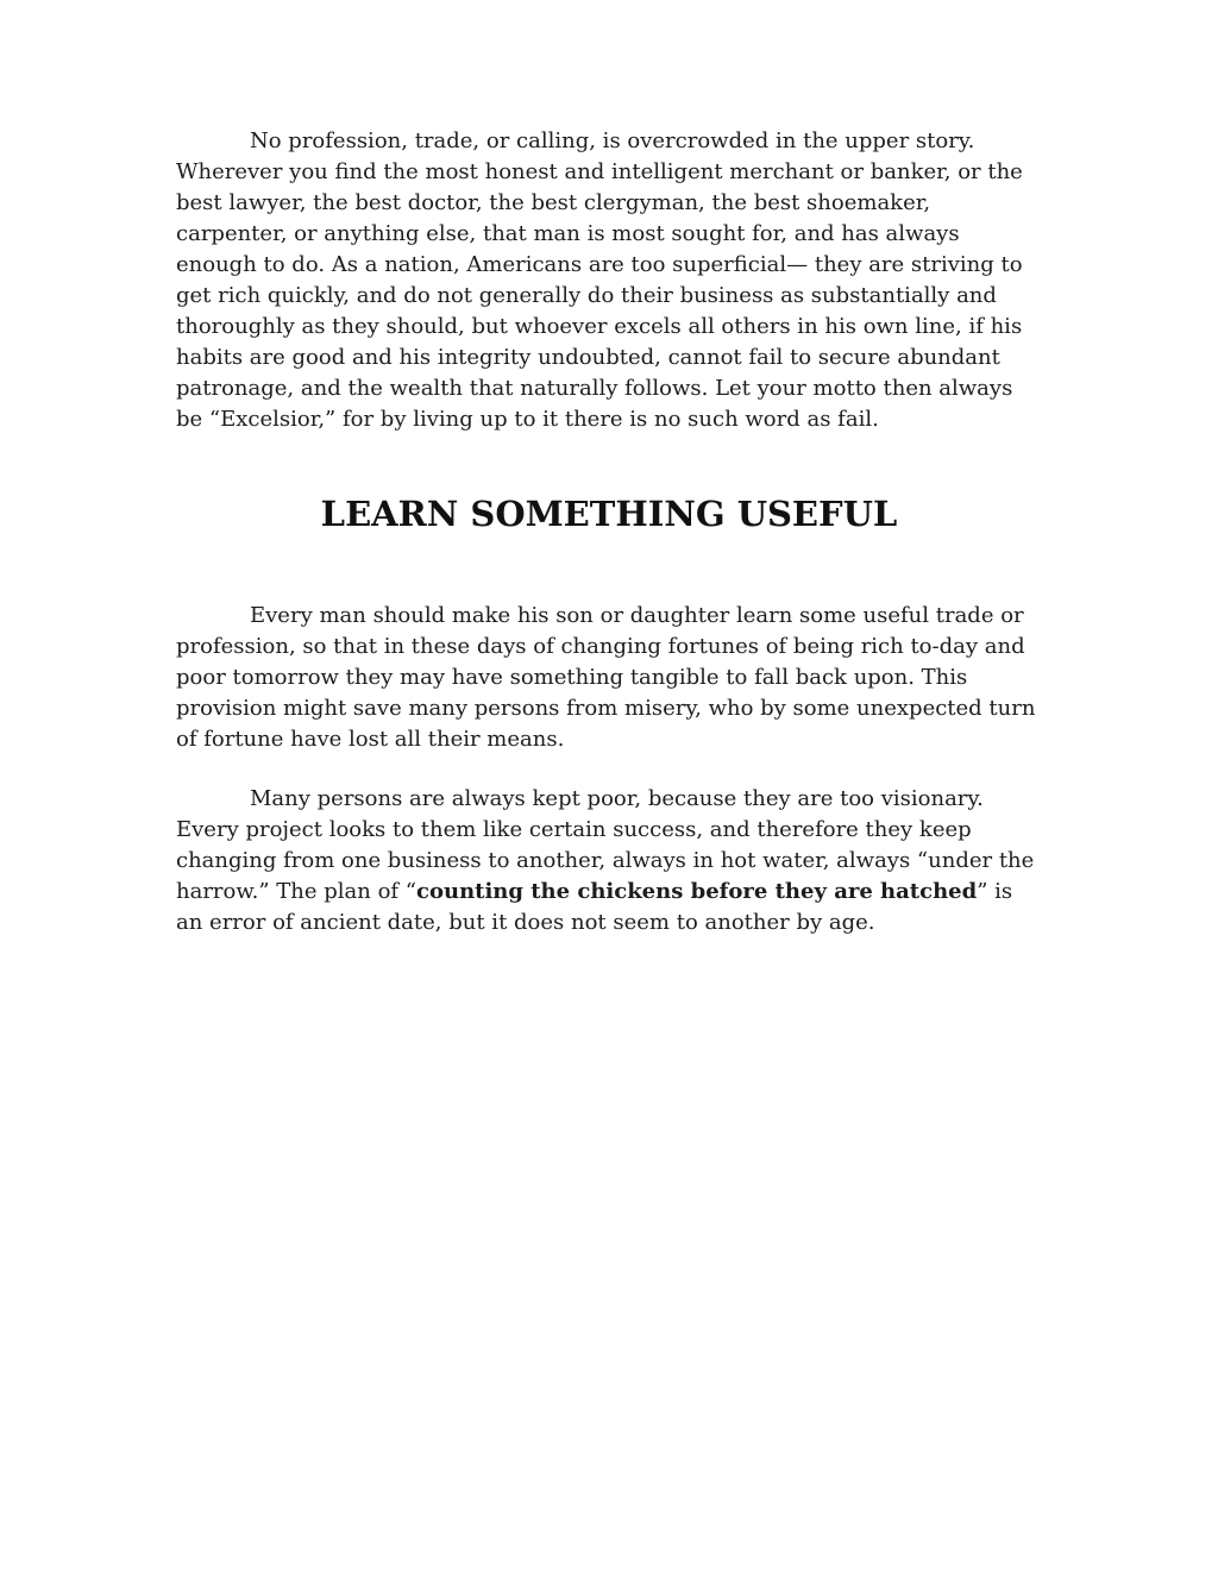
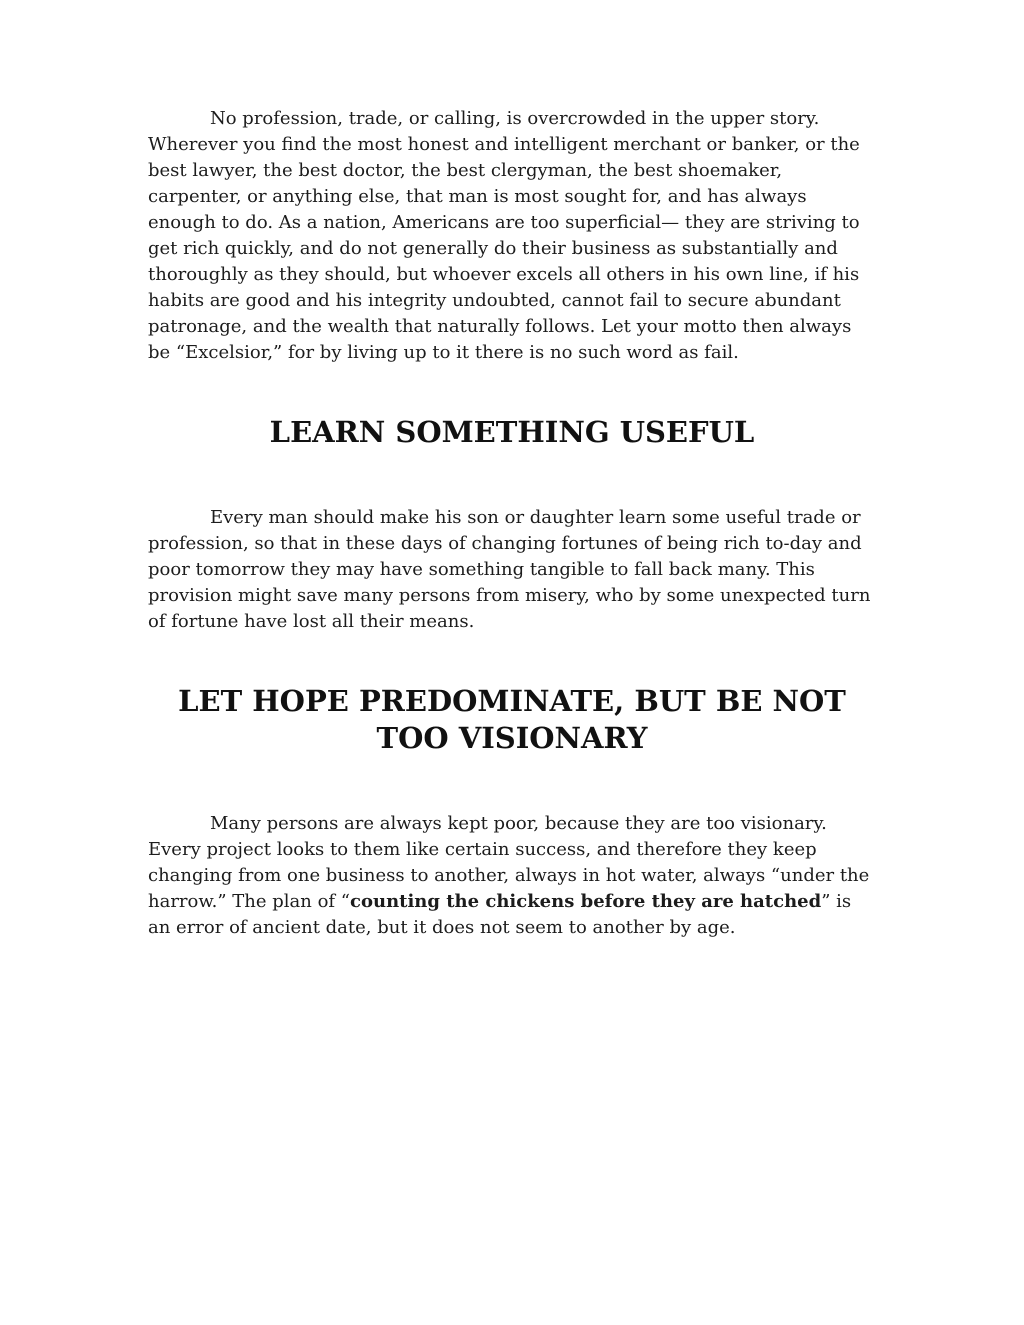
  No profession, trade, or calling, is overcrowded in the upper story. Wherever you find the most honest and intelligent merchant or banker, or the best lawyer, the best doctor, the best clergyman, the best shoemaker, carpenter, or anything else, that man is most sought for, and has always enough to do. As a nation, Americans are too superficial— they are striving to get rich quickly, and do not generally do their business as substantially and thoroughly as they should, but whoever excels all others in his own line, if his habits are good and his integrity undoubted, cannot fail to secure abundant patronage, and the wealth that naturally follows. Let your motto then always be “Excelsior,” for by living up to it there is no such word as fail.
  LEARN SOMETHING USEFUL
- Every man should make his son or daughter learn some useful trade or profession, so that in these days of changing fortunes of being rich to-day and poor tomorrow they may have something tangible to fall back upon. This provision might save many persons from misery, who by some unexpected turn of fortune have lost all their means.
+ Every man should make his son or daughter learn some useful trade or profession, so that in these days of changing fortunes of being rich to-day and poor tomorrow they may have something tangible to fall back many. This provision might save many persons from misery, who by some unexpected turn of fortune have lost all their means.
+ LET HOPE PREDOMINATE, BUT BE NOT TOO VISIONARY
  Many persons are always kept poor, because they are too visionary. Every project looks to them like certain success, and therefore they keep changing from one business to another, always in hot water, always “under the harrow.” The plan of “counting the chickens before they are hatched” is an error of ancient date, but it does not seem to another by age.
